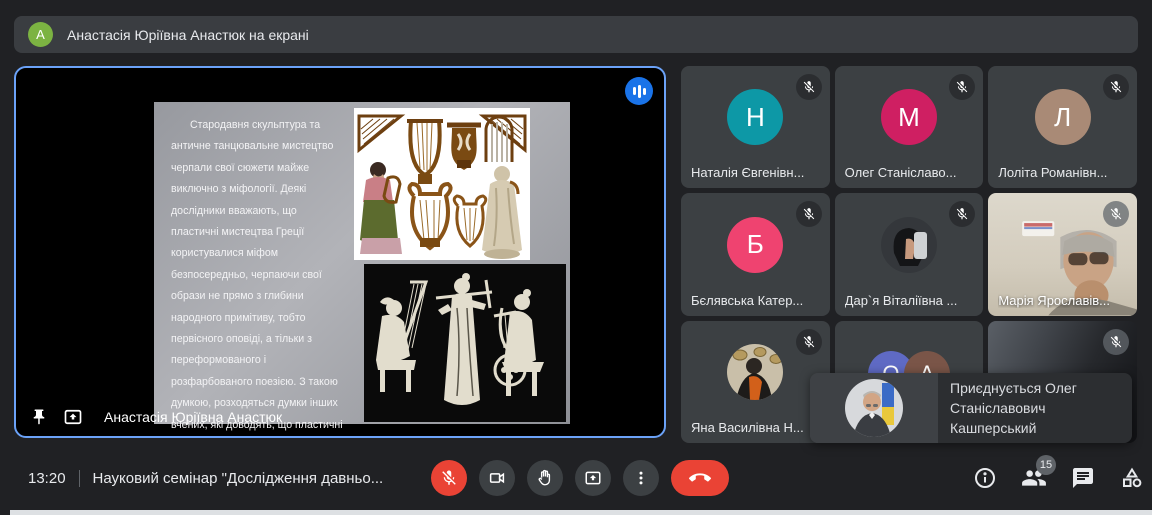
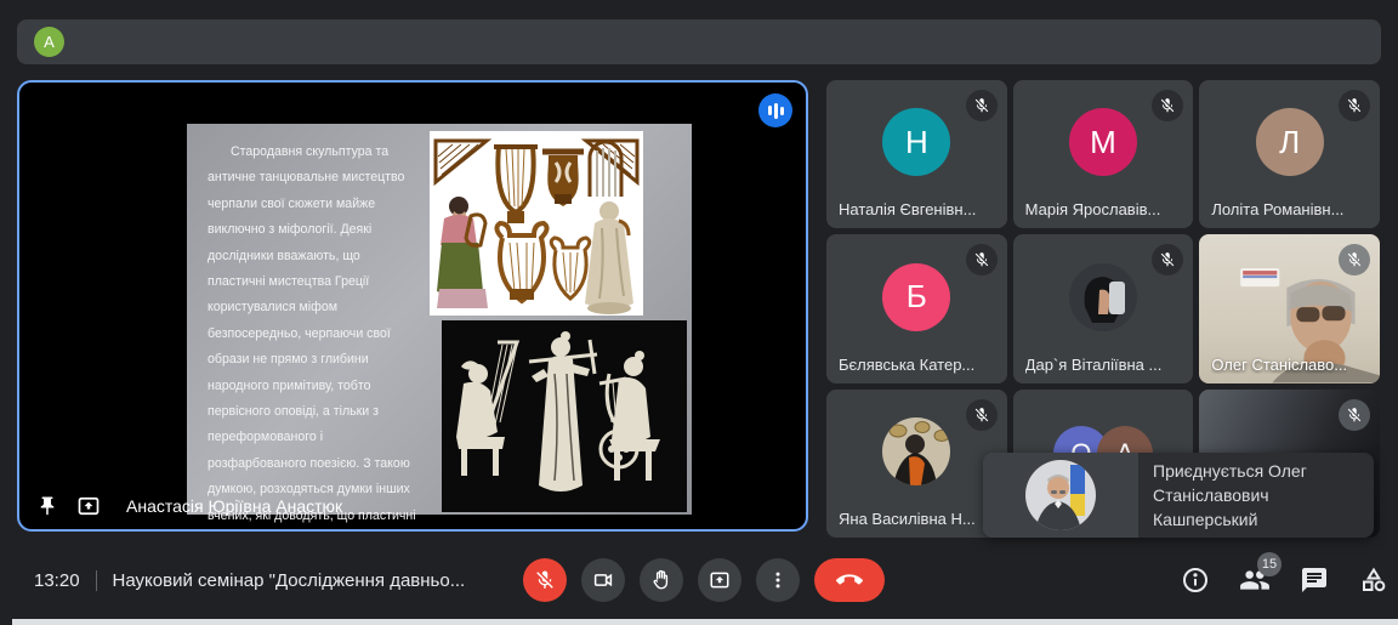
  A
- Анастасія Юріївна Анастюк на екрані
  Стародавня скульптура та античне танцювальне мистецтво черпали свої сюжети майже виключно з міфології. Деякі дослідники вважають, що пластичні мистецтва Греції користувалися міфом безпосередньо, черпаючи свої образи не прямо з глибини народного примітиву, тобто первісного оповіді, а тільки з переформованого і розфарбованого поезією. З такою думкою, розходяться думки інших вчених, які доводять, що пластичні
  Анастасія Юріївна Анастюк
  Н
  Наталія Євгенівн...
  М
- Олег Станіславо...
+ Марія Ярославів...
  Л
  Лоліта Романівн...
  Б
  Бєлявська Катер...
  Дар`я Віталіївна ...
- Марія Ярославів...
+ Олег Станіславо...
  Яна Василівна Н...
  Приєднується Олег Станіславович Кашперський
  13:20
  Науковий семінар "Дослідження давньо...
  15
